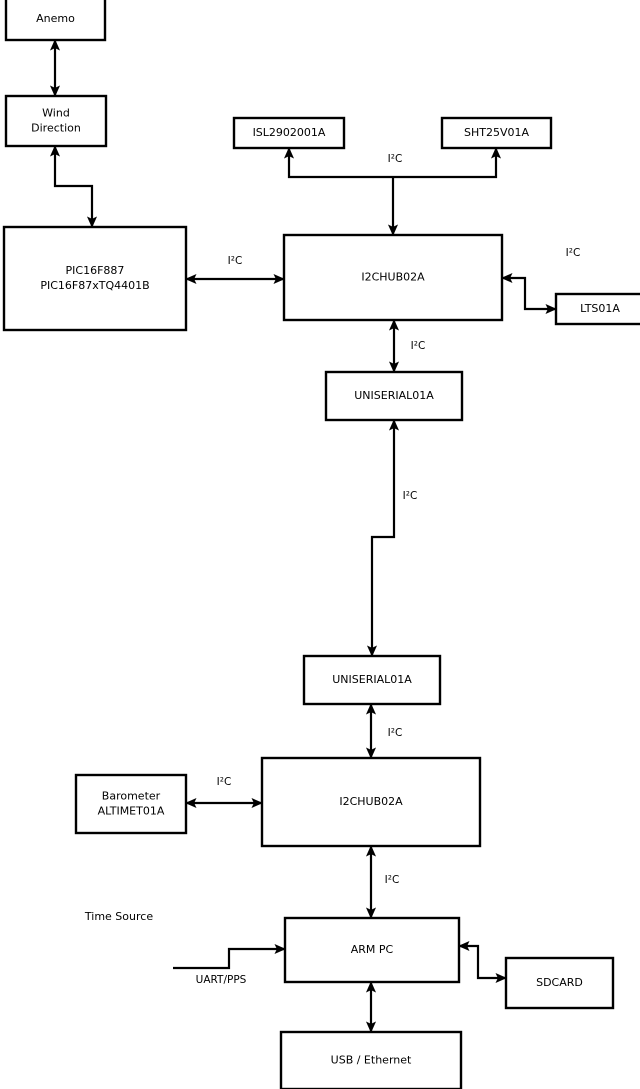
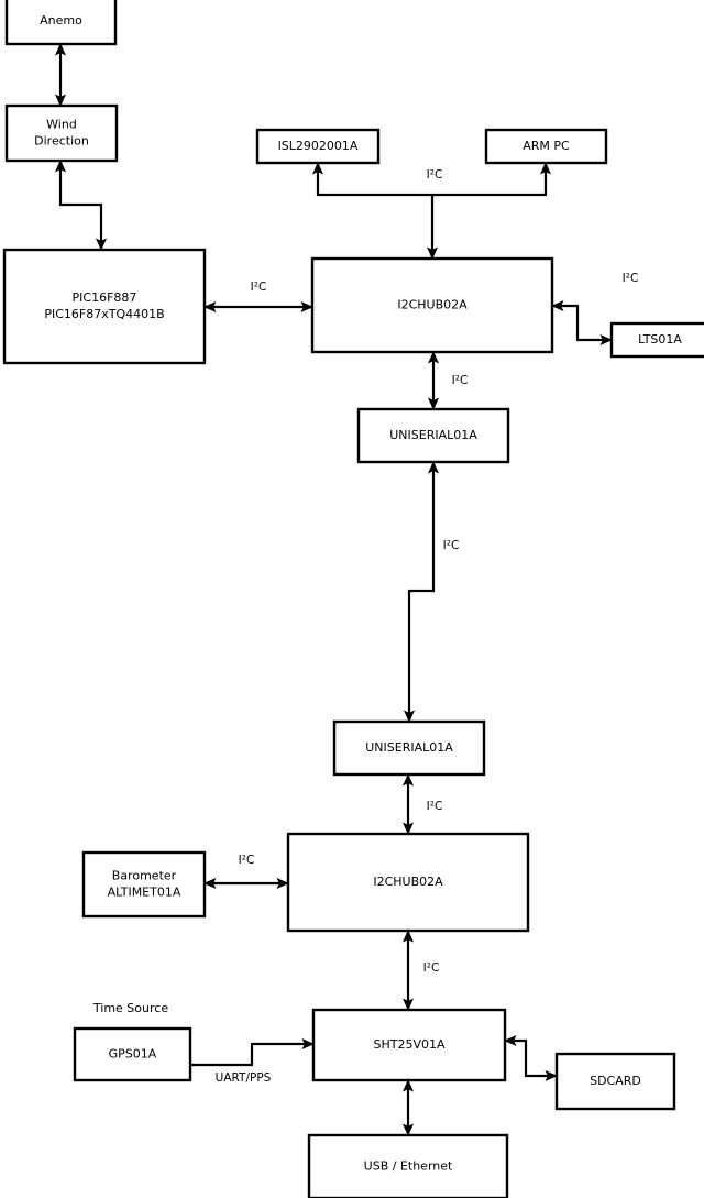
  I²C
  I²C
  I²C
  I²C
  I²C
  I²C
  I²C
  I²C
  UART/PPS
  Anemo
  Wind Direction
  PIC16F887 PIC16F87xTQ4401B
  ISL2902001A
- SHT25V01A
+ ARM PC
  I2CHUB02A
  LTS01A
  UNISERIAL01A
  UNISERIAL01A
  I2CHUB02A
  Barometer ALTIMET01A
+ GPS01A
- ARM PC
+ SHT25V01A
  SDCARD
  USB / Ethernet
  Time Source
